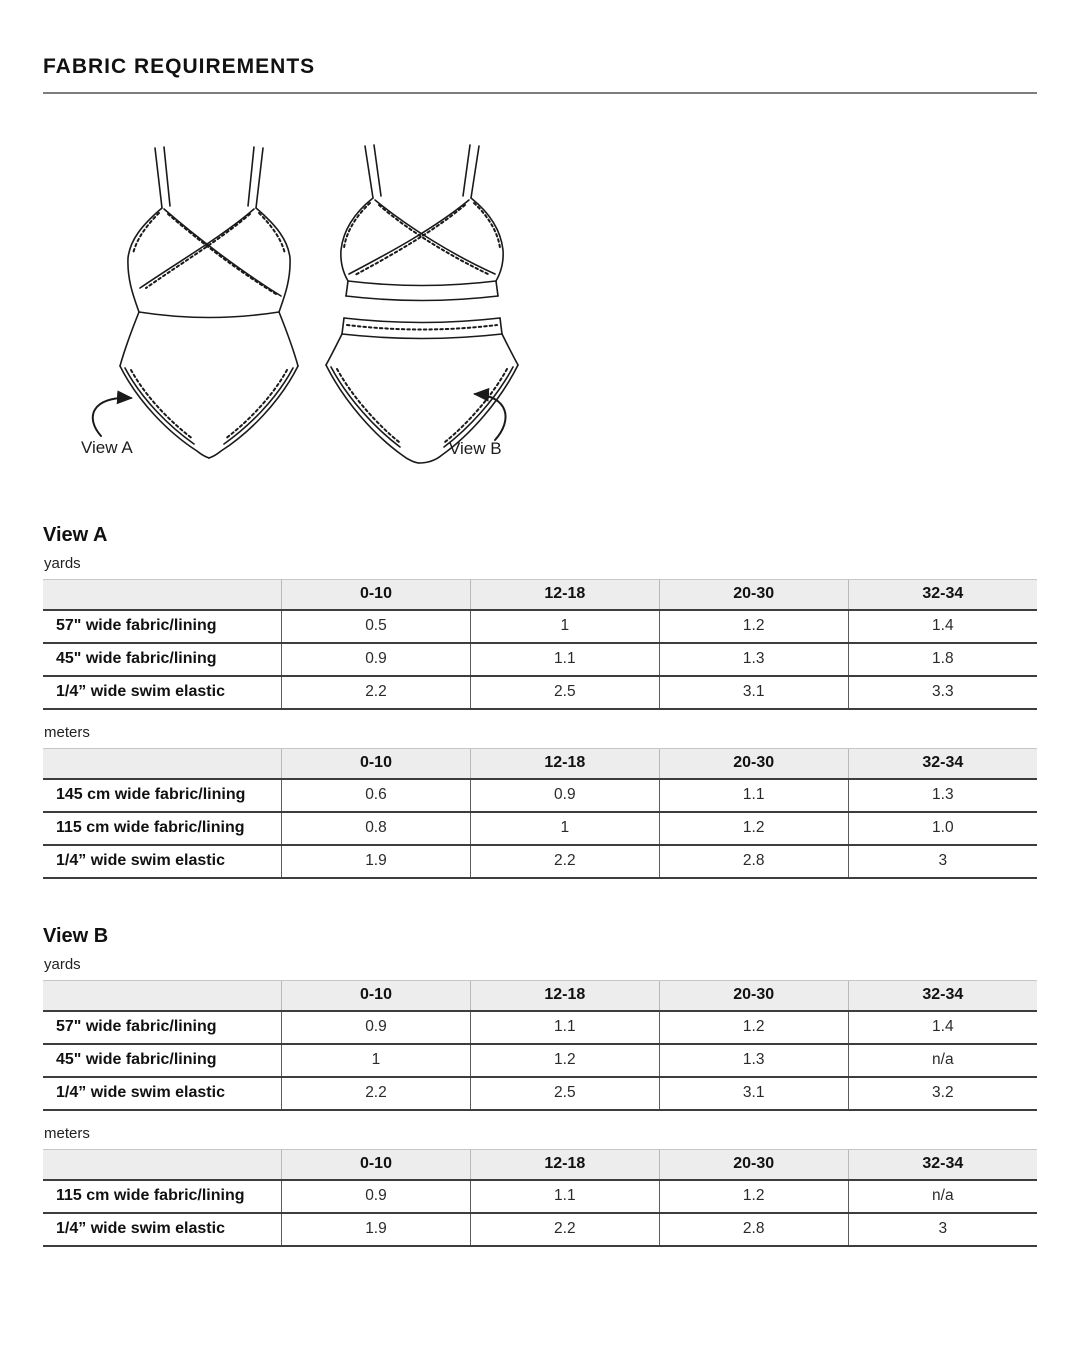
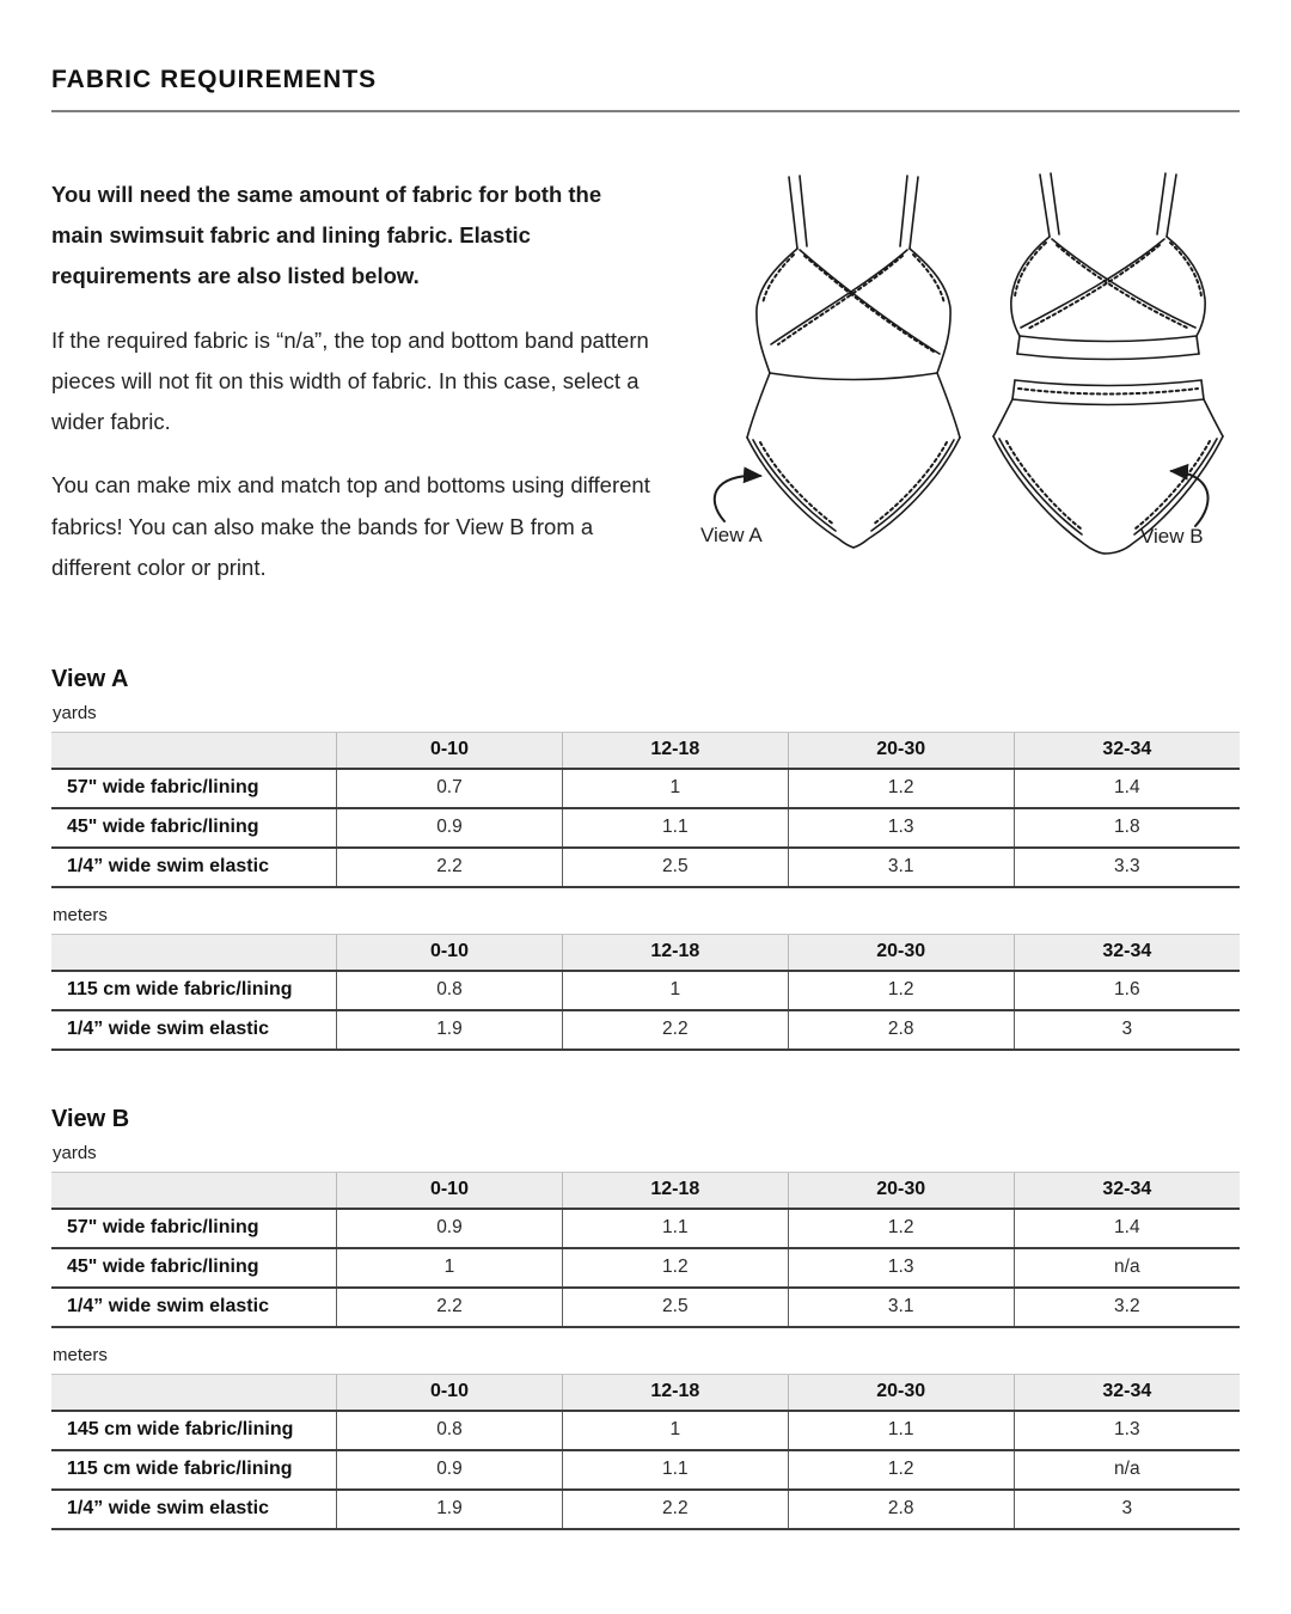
  FABRIC REQUIREMENTS
+ You will need the same amount of fabric for both the main swimsuit fabric and lining fabric. Elastic requirements are also listed below.
+ If the required fabric is “n/a”, the top and bottom band pattern pieces will not fit on this width of fabric. In this case, select a wider fabric.
+ You can make mix and match top and bottoms using different fabrics! You can also make the bands for View B from a different color or print.
  View A
  View B
  View A
  yards
  	0-10	12-18	20-30	32-34
- 57" wide fabric/lining	0.5	1	1.2	1.4
+ 57" wide fabric/lining	0.7	1	1.2	1.4
  45" wide fabric/lining	0.9	1.1	1.3	1.8
  1/4” wide swim elastic	2.2	2.5	3.1	3.3
  meters
  	0-10	12-18	20-30	32-34
- 145 cm wide fabric/lining	0.6	0.9	1.1	1.3
- 115 cm wide fabric/lining	0.8	1	1.2	1.0
+ 115 cm wide fabric/lining	0.8	1	1.2	1.6
  1/4” wide swim elastic	1.9	2.2	2.8	3
  View B
  yards
  	0-10	12-18	20-30	32-34
  57" wide fabric/lining	0.9	1.1	1.2	1.4
  45" wide fabric/lining	1	1.2	1.3	n/a
  1/4” wide swim elastic	2.2	2.5	3.1	3.2
  meters
  	0-10	12-18	20-30	32-34
+ 145 cm wide fabric/lining	0.8	1	1.1	1.3
  115 cm wide fabric/lining	0.9	1.1	1.2	n/a
  1/4” wide swim elastic	1.9	2.2	2.8	3
